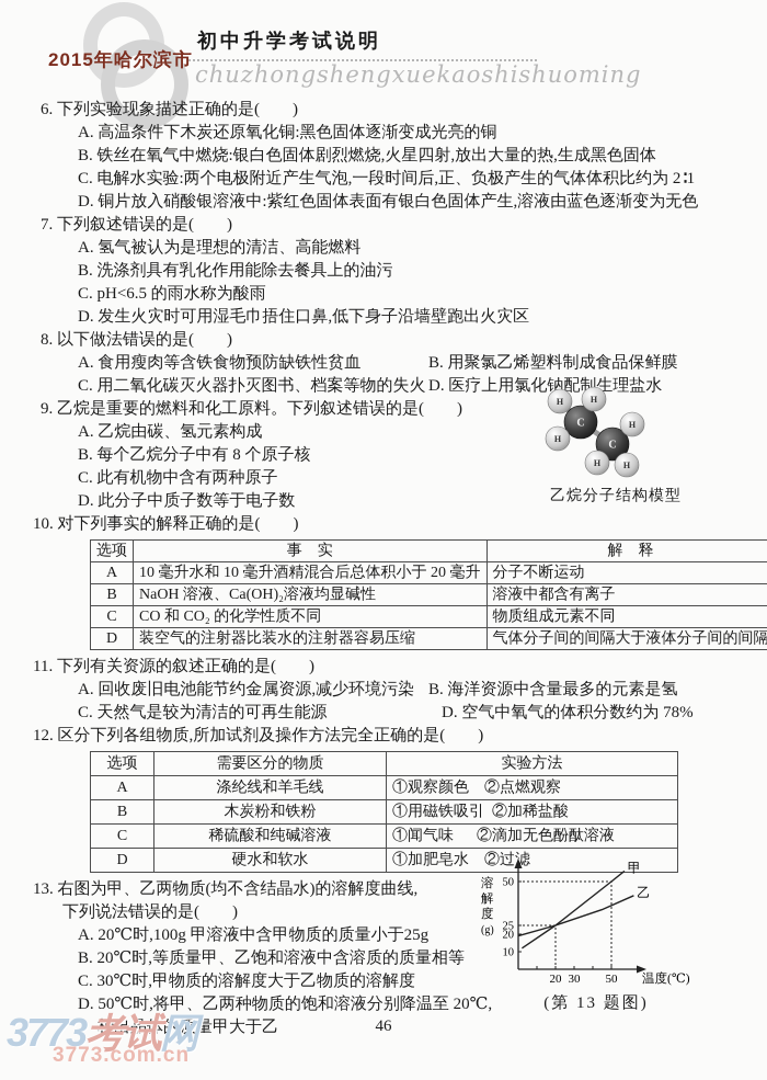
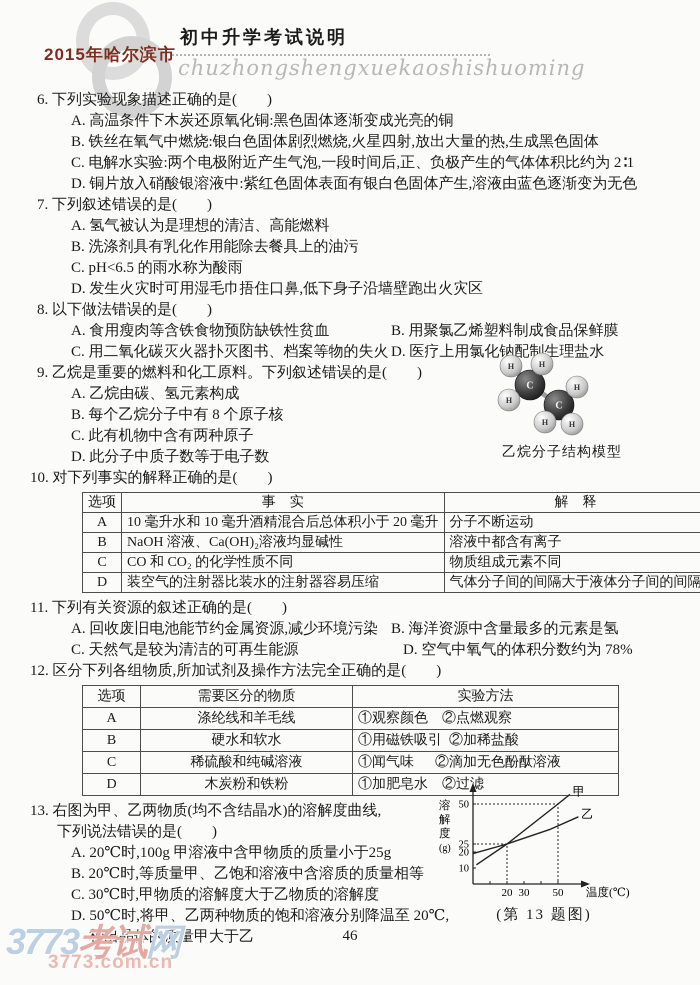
  2015年哈尔滨市
  初中升学考试说明
  chuzhongshengxuekaoshishuoming
  6. 下列实验现象描述正确的是( )
  A. 高温条件下木炭还原氧化铜:黑色固体逐渐变成光亮的铜
  B. 铁丝在氧气中燃烧:银白色固体剧烈燃烧,火星四射,放出大量的热,生成黑色固体
  C. 电解水实验:两个电极附近产生气泡,一段时间后,正、负极产生的气体体积比约为 2∶1
  D. 铜片放入硝酸银溶液中:紫红色固体表面有银白色固体产生,溶液由蓝色逐渐变为无色
  7. 下列叙述错误的是( )
  A. 氢气被认为是理想的清洁、高能燃料
  B. 洗涤剂具有乳化作用能除去餐具上的油污
  C. pH<6.5 的雨水称为酸雨
  D. 发生火灾时可用湿毛巾捂住口鼻,低下身子沿墙壁跑出火灾区
  8. 以下做法错误的是( )
  A. 食用瘦肉等含铁食物预防缺铁性贫血 B. 用聚氯乙烯塑料制成食品保鲜膜
  C. 用二氧化碳灭火器扑灭图书、档案等物的失火 D. 医疗上用氯化钠配制生理盐水
  9. 乙烷是重要的燃料和化工原料。下列叙述错误的是( )
  A. 乙烷由碳、氢元素构成
  B. 每个乙烷分子中有 8 个原子核
  C. 此有机物中含有两种原子
  D. 此分子中质子数等于电子数
  10. 对下列事实的解释正确的是( )
  选项	事 实	解 释
  A	10 毫升水和 10 毫升酒精混合后总体积小于 20 毫升	分子不断运动
  B	NaOH 溶液、Ca(OH)₂溶液均显碱性	溶液中都含有离子
  C	CO 和 CO₂ 的化学性质不同	物质组成元素不同
  D	装空气的注射器比装水的注射器容易压缩	气体分子间的间隔大于液体分子间的间隔
  11. 下列有关资源的叙述正确的是( )
  A. 回收废旧电池能节约金属资源,减少环境污染 B. 海洋资源中含量最多的元素是氢
  C. 天然气是较为清洁的可再生能源 D. 空气中氧气的体积分数约为 78%
  12. 区分下列各组物质,所加试剂及操作方法完全正确的是( )
  选项	需要区分的物质	实验方法
  A	涤纶线和羊毛线	①观察颜色 ②点燃观察
- B	木炭粉和铁粉	①用磁铁吸引 ②加稀盐酸
+ B	硬水和软水	①用磁铁吸引 ②加稀盐酸
  C	稀硫酸和纯碱溶液	①闻气味 ②滴加无色酚酞溶液
- D	硬水和软水	①加肥皂水 ②过滤
+ D	木炭粉和铁粉	①加肥皂水 ②过滤
  13. 右图为甲、乙两物质(均不含结晶水)的溶解度曲线,
  下列说法错误的是( )
  A. 20℃时,100g 甲溶液中含甲物质的质量小于25g
  B. 20℃时,等质量甲、乙饱和溶液中含溶质的质量相等
  C. 30℃时,甲物质的溶解度大于乙物质的溶解度
  D. 50℃时,将甲、乙两种物质的饱和溶液分别降温至 20℃,
  析出晶体的质量甲大于乙
  C
  C
  H
  H
  H
  H
  H
  H
  乙烷分子结构模型
  20
  30
  50
  10
  20
  25
  50
  甲
  乙
  溶
  解
  度
  (g)
  温度(℃)
  (第 13 题图)
  46
  3773考试网
  3773.com.cn
